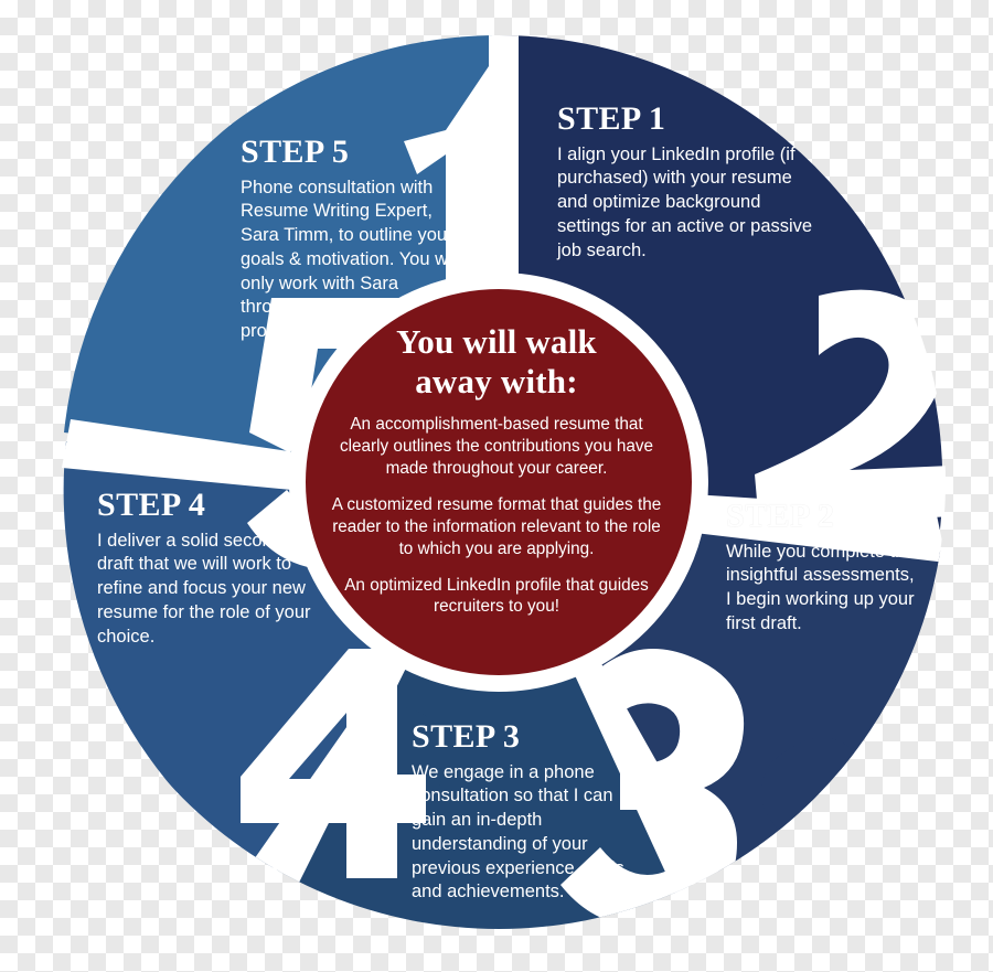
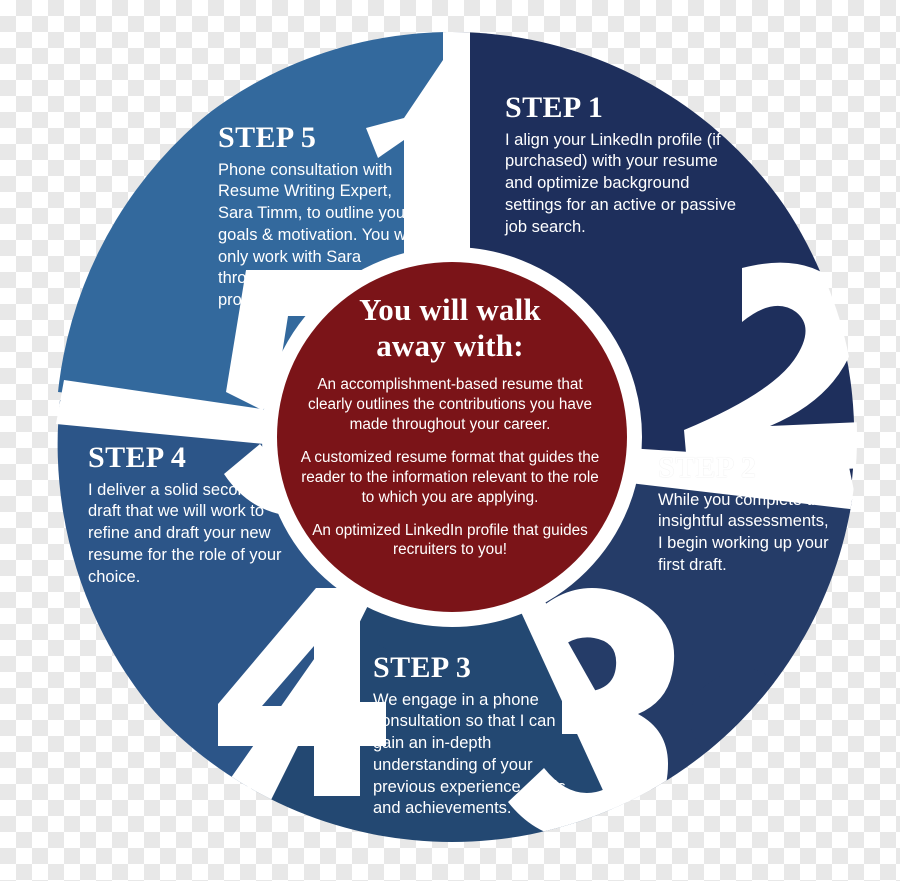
  STEP 5
  Phone consultation with Resume Writing Expert, Sara Timm, to outline your goals & motivation. You will only work with Sara throughout the entire process.
  STEP 1
  I align your LinkedIn profile (if purchased) with your resume and optimize background settings for an active or passive job search.
  STEP 2
  While you complete the insightful assessments,
  I begin working up your first draft.
  STEP 3
  We engage in a phone consultation so that I can gain an in-depth understanding of your previous experience, skills, and achievements.
  STEP 4
- I deliver a solid second draft that we will work to refine and focus your new resume for the role of your choice.
+ I deliver a solid second draft that we will work to refine and draft your new resume for the role of your choice.
  You will walk
  away with:
  An accomplishment-based resume that clearly outlines the contributions you have made throughout your career.
  A customized resume format that guides the reader to the information relevant to the role to which you are applying.
  An optimized LinkedIn profile that guides recruiters to you!
